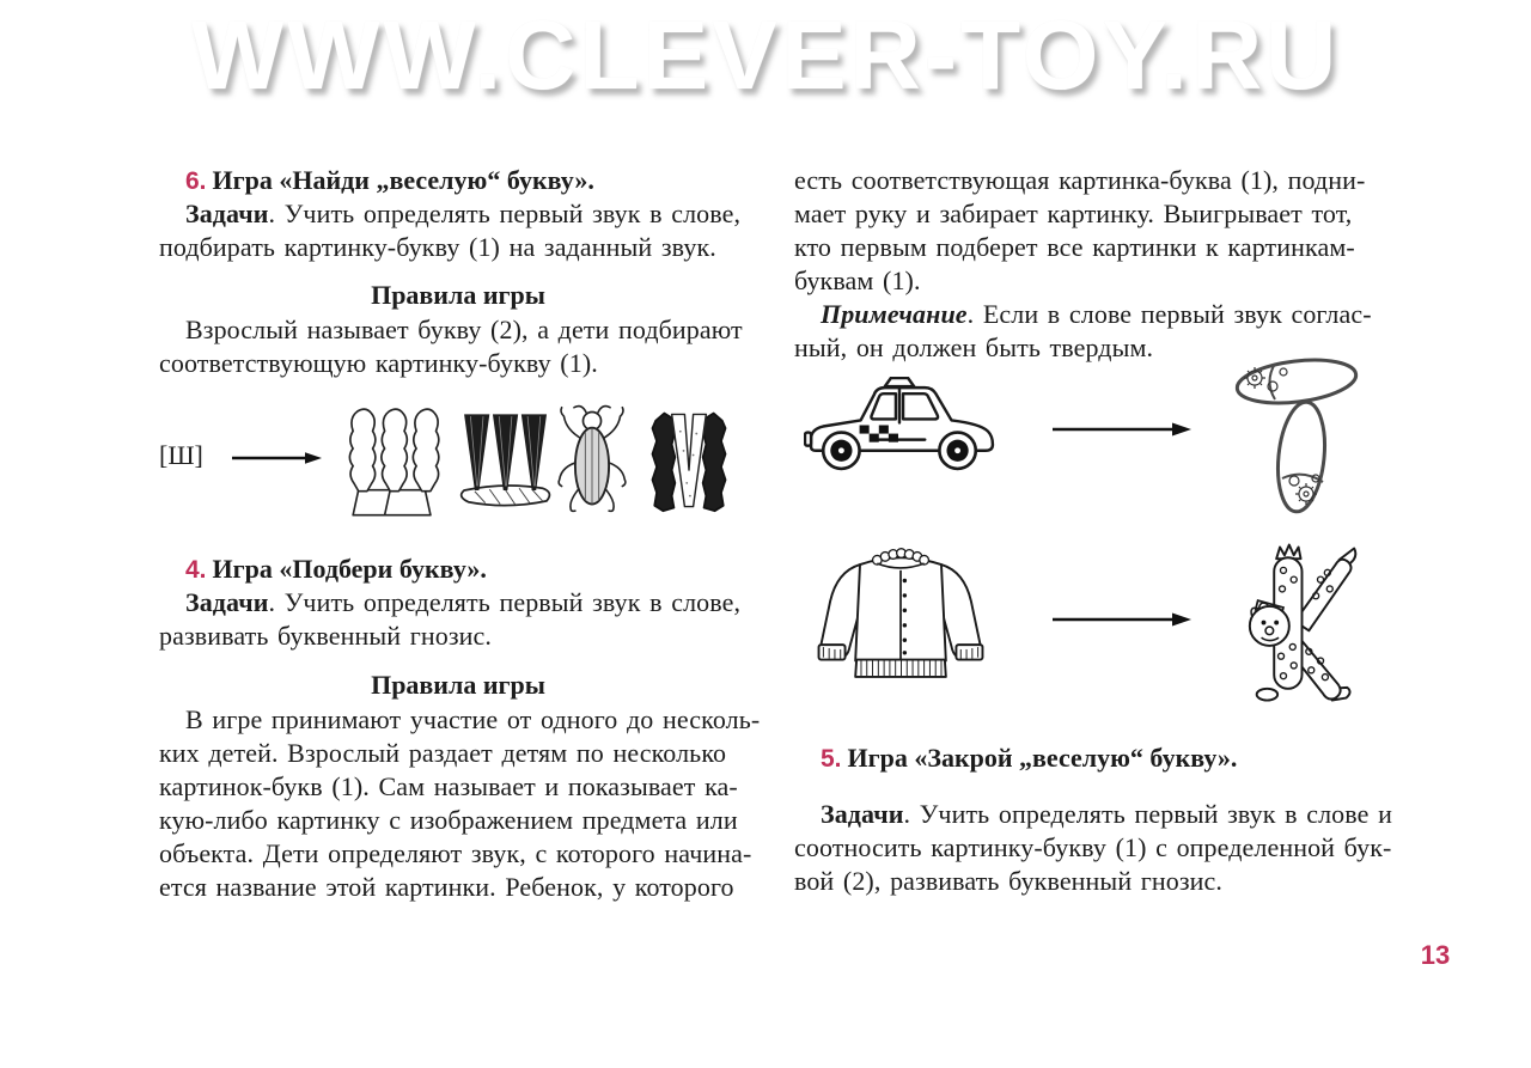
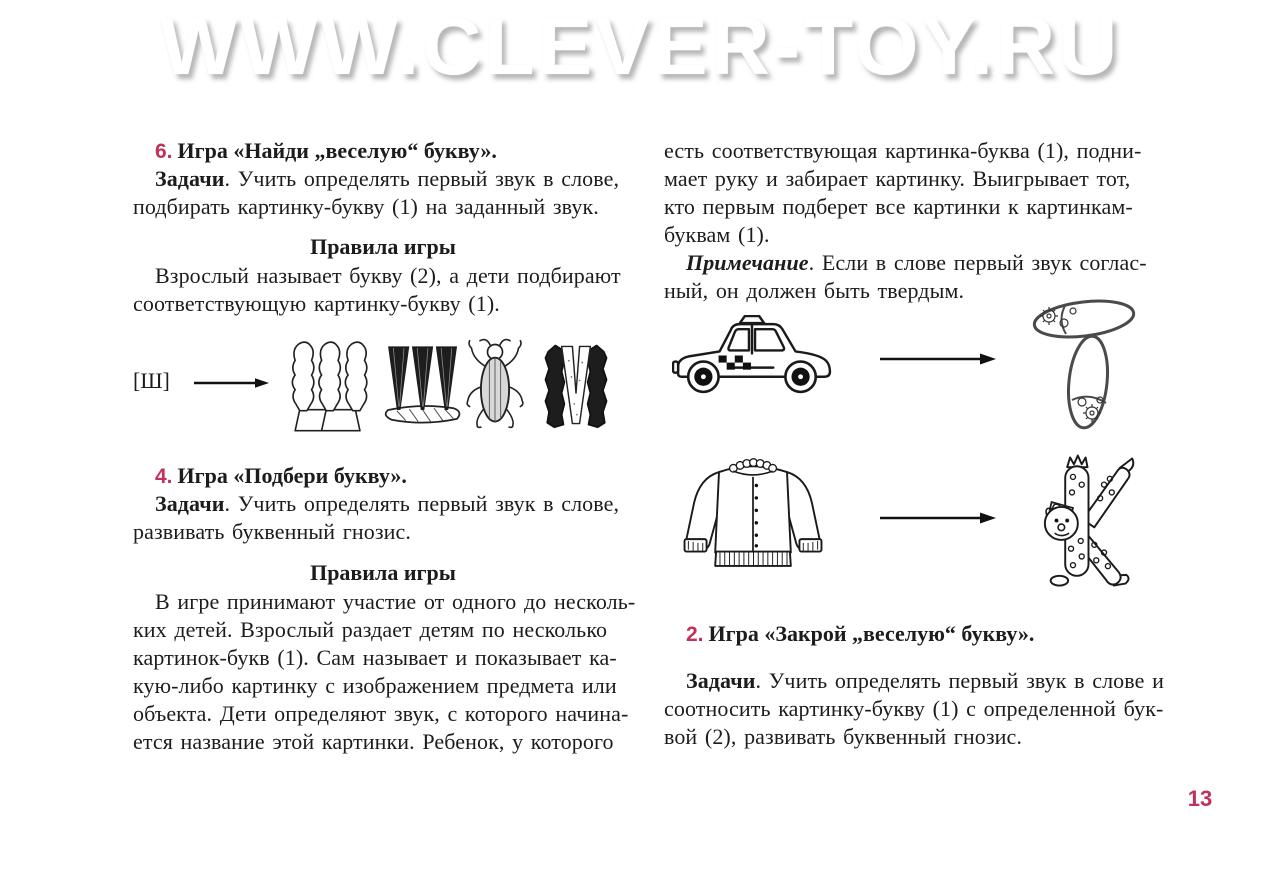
  6. Игра «Найди „веселую“ букву».
  Задачи. Учить определять первый звук в слове,
  подбирать картинку-букву (1) на заданный звук.
  Правила игры
  Взрослый называет букву (2), а дети подбирают
  соответствующую картинку-букву (1).
  [Ш]
  4. Игра «Подбери букву».
  Задачи. Учить определять первый звук в слове,
  развивать буквенный гнозис.
  Правила игры
  В игре принимают участие от одного до несколь-
  ких детей. Взрослый раздает детям по несколько
  картинок-букв (1). Сам называет и показывает ка-
  кую-либо картинку с изображением предмета или
  объекта. Дети определяют звук, с которого начина-
  ется название этой картинки. Ребенок, у которого
  есть соответствующая картинка-буква (1), подни-
  мает руку и забирает картинку. Выигрывает тот,
  кто первым подберет все картинки к картинкам-
  буквам (1).
  Примечание. Если в слове первый звук соглас-
  ный, он должен быть твердым.
- 5. Игра «Закрой „веселую“ букву».
+ 2. Игра «Закрой „веселую“ букву».
  Задачи. Учить определять первый звук в слове и
  соотносить картинку-букву (1) с определенной бук-
  вой (2), развивать буквенный гнозис.
  WWW.CLEVER-TOY.RU
  13
